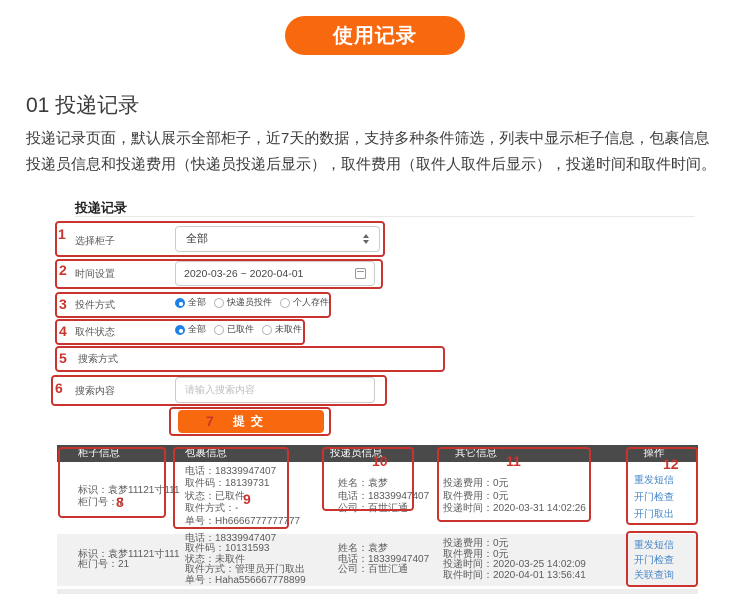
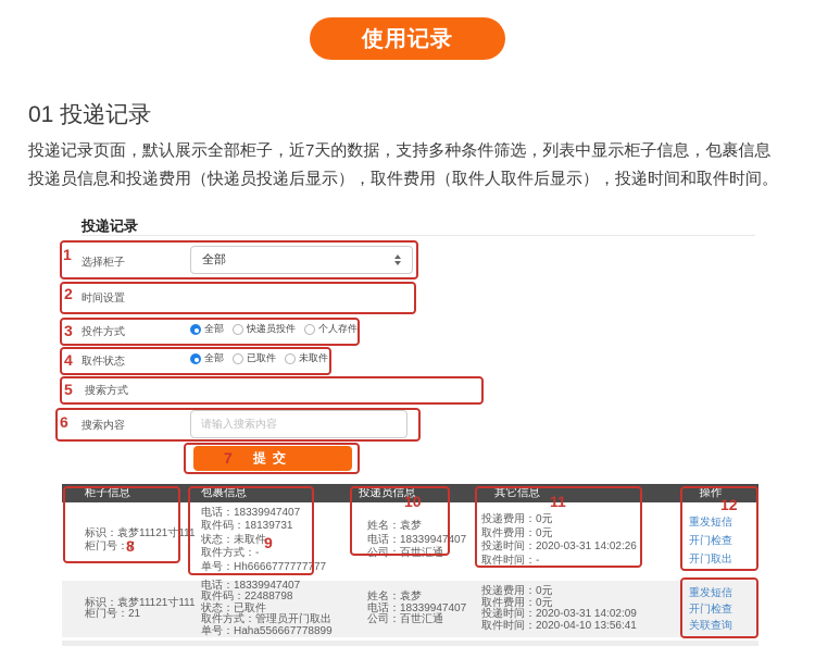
  使用记录
  01 投递记录
  投递记录页面，默认展示全部柜子，近7天的数据，支持多种条件筛选，列表中显示柜子信息，包裹信息
  投递员信息和投递费用（快递员投递后显示），取件费用（取件人取件后显示），投递时间和取件时间。
  投递记录
  选择柜子
  全部
  时间设置
- 2020-03-26 ~ 2020-04-01
  投件方式
  全部
  快递员投件
  个人存件
  取件状态
  全部
  已取件
  未取件
  搜索方式
  搜索内容
  请输入搜索内容
  提交
  柜子信息
  包裹信息
  投递员信息
  其它信息
  操作
  标识：袁梦11121寸11
  柜门号：7
  电话：18339947407
  取件码：18139731
- 状态：已取件
+ 状态：未取件
  取件方式：-
  单号：Hh6666777777777
  姓名：袁梦
  电话：18339947407
  公司：百世汇通
  投递费用：0元
  取件费用：0元
  投递时间：2020-03-31 14:02:26
+ 取件时间：-
  重发短信
  开门检查
  开门取出
  标识：袁梦11121寸11
  柜门号：21
  电话：18339947407
- 取件码：10131593
+ 取件码：22488798
- 状态：未取件
+ 状态：已取件
  取件方式：管理员开门取出
  单号：Haha556667778899
  姓名：袁梦
  电话：18339947407
  公司：百世汇通
  投递费用：0元
  取件费用：0元
- 投递时间：2020-03-25 14:02:09
+ 投递时间：2020-03-31 14:02:09
- 取件时间：2020-04-01 13:56:41
+ 取件时间：2020-04-10 13:56:41
  重发短信
  开门检查
  关联查询
  1
  2
  3
  4
  5
  6
  7
  8
  9
  10
  11
  12
